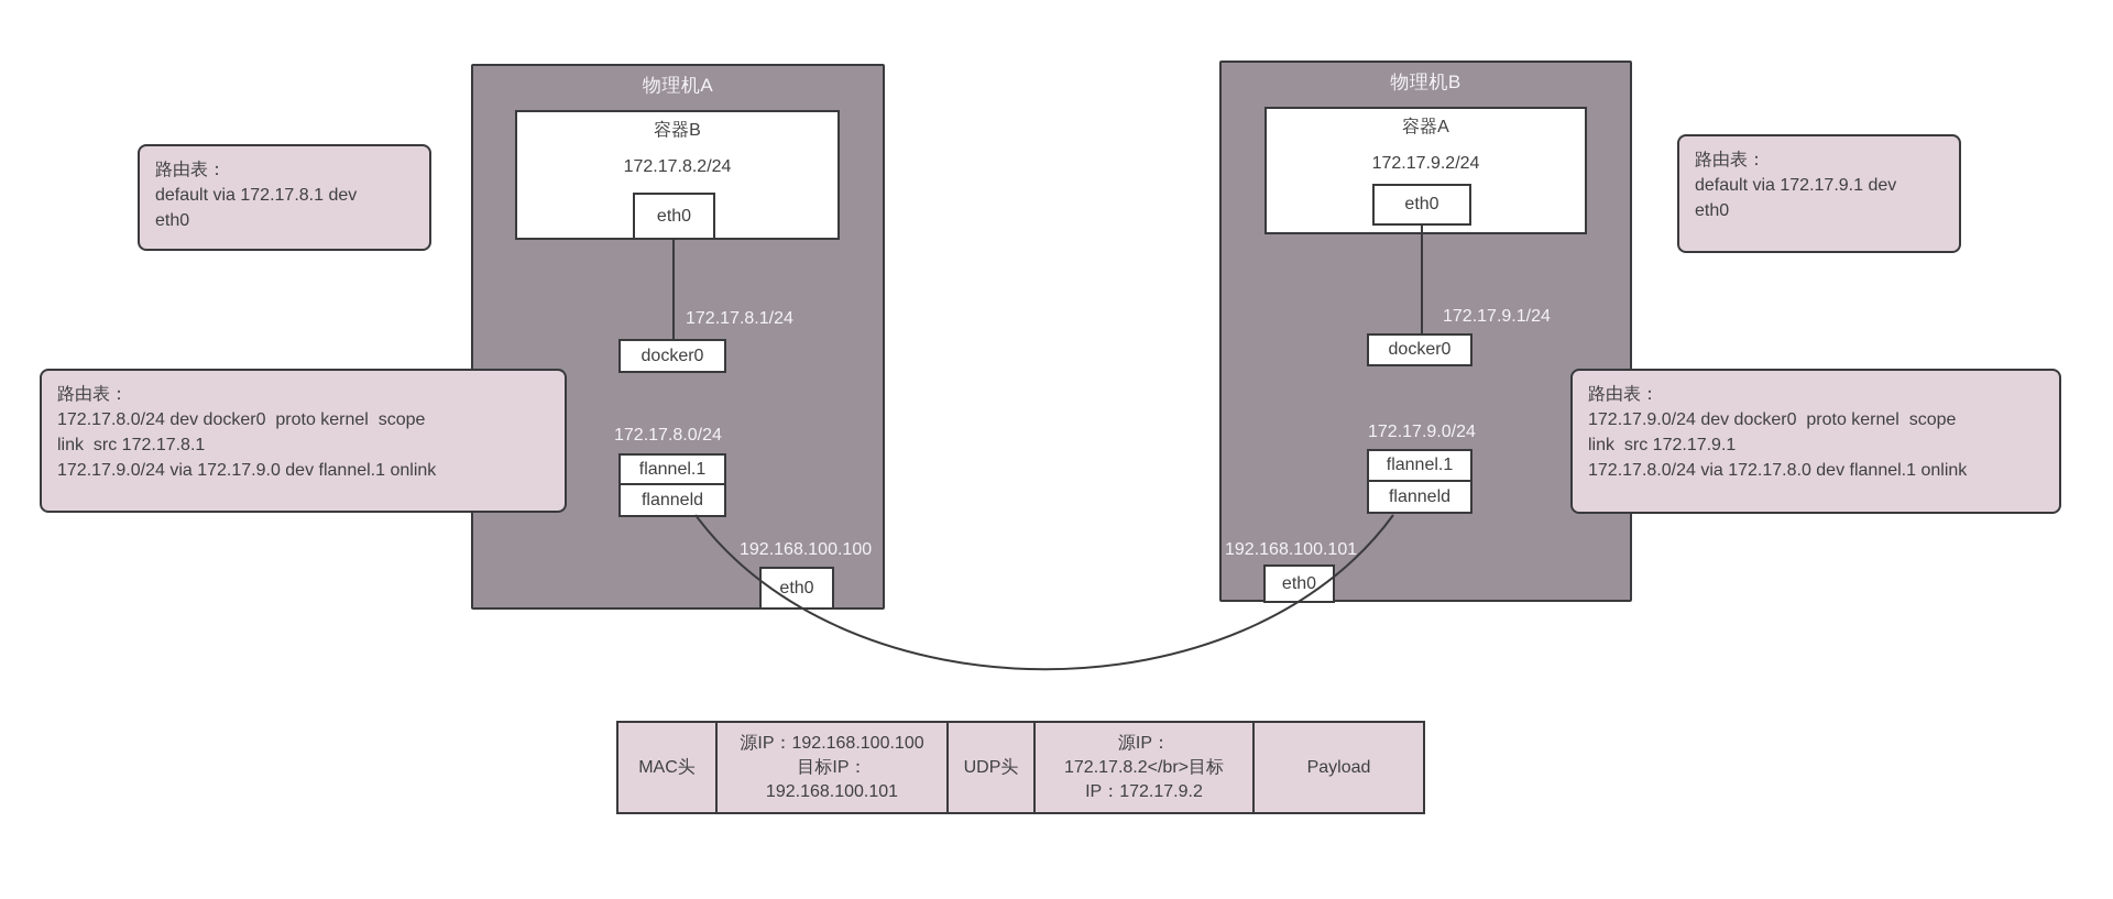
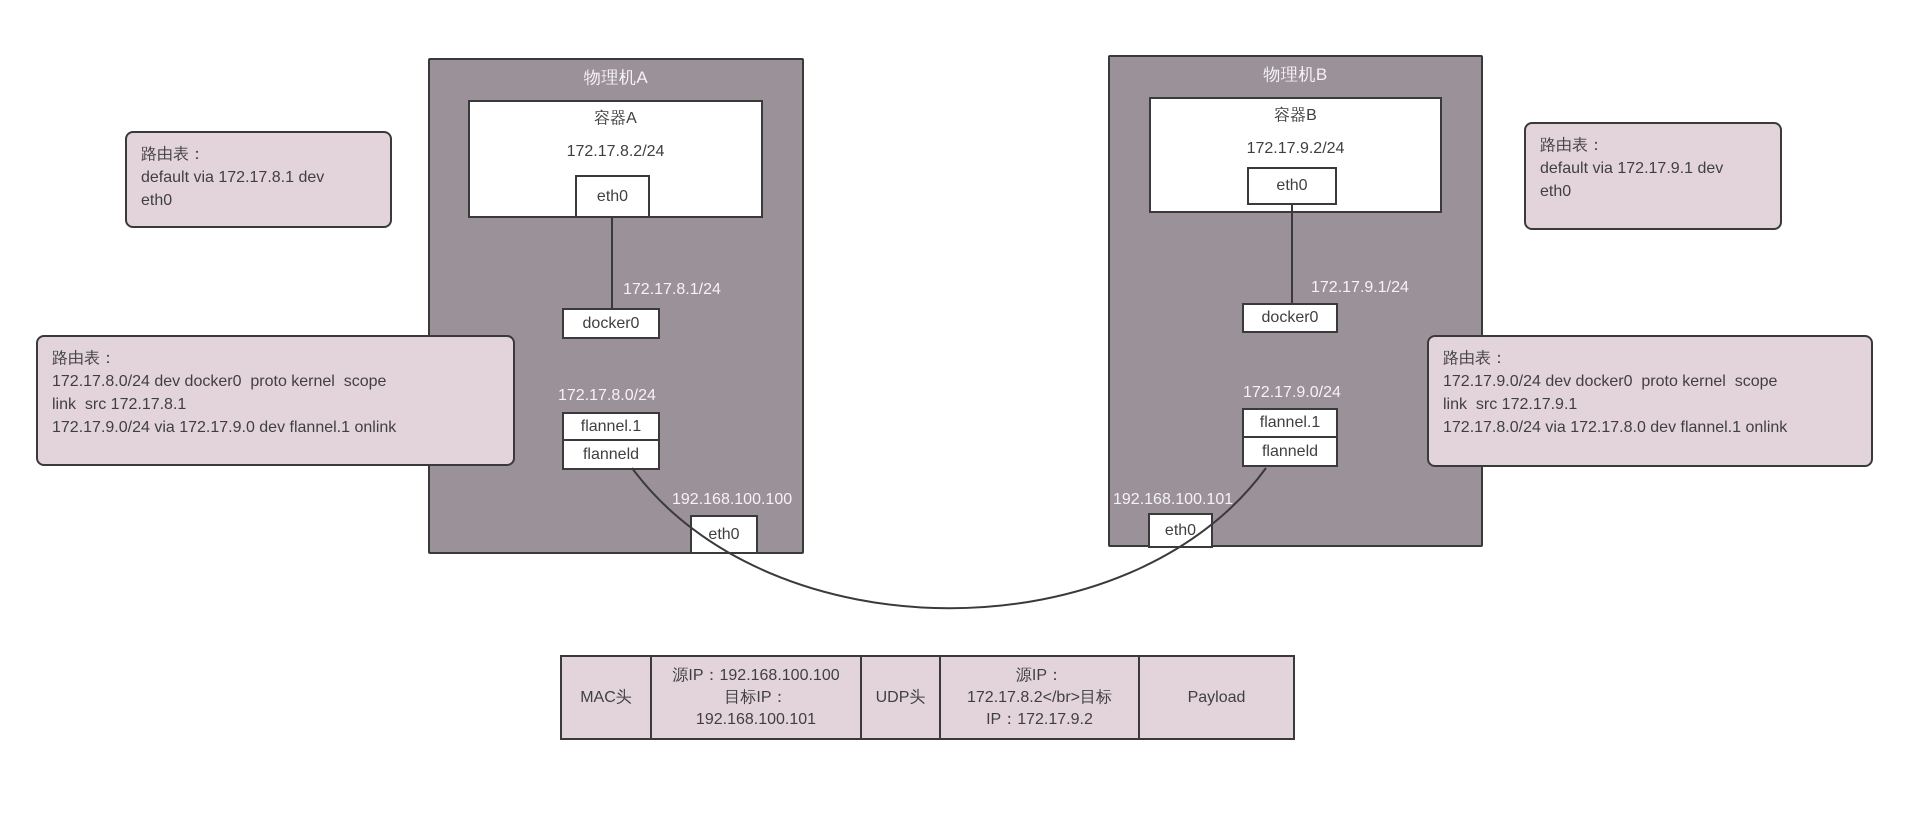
  物理机A
  物理机B
- 容器B
+ 容器A
  172.17.8.2/24
  eth0
- 容器A
+ 容器B
  172.17.9.2/24
  eth0
  docker0
  172.17.8.1/24
  172.17.8.0/24
  flannel.1
  flanneld
  192.168.100.100
  eth0
  docker0
  172.17.9.1/24
  172.17.9.0/24
  flannel.1
  flanneld
  192.168.100.101
  eth0
  路由表：
  default via 172.17.8.1 dev
  eth0
  路由表：
  172.17.8.0/24 dev docker0 proto kernel scope
  link src 172.17.8.1
  172.17.9.0/24 via 172.17.9.0 dev flannel.1 onlink
  路由表：
  default via 172.17.9.1 dev
  eth0
  路由表：
  172.17.9.0/24 dev docker0 proto kernel scope
  link src 172.17.9.1
  172.17.8.0/24 via 172.17.8.0 dev flannel.1 onlink
  MAC头
  源IP：192.168.100.100
  目标IP：
  192.168.100.101
  UDP头
  源IP：
  172.17.8.2</br>目标
  IP：172.17.9.2
  Payload
